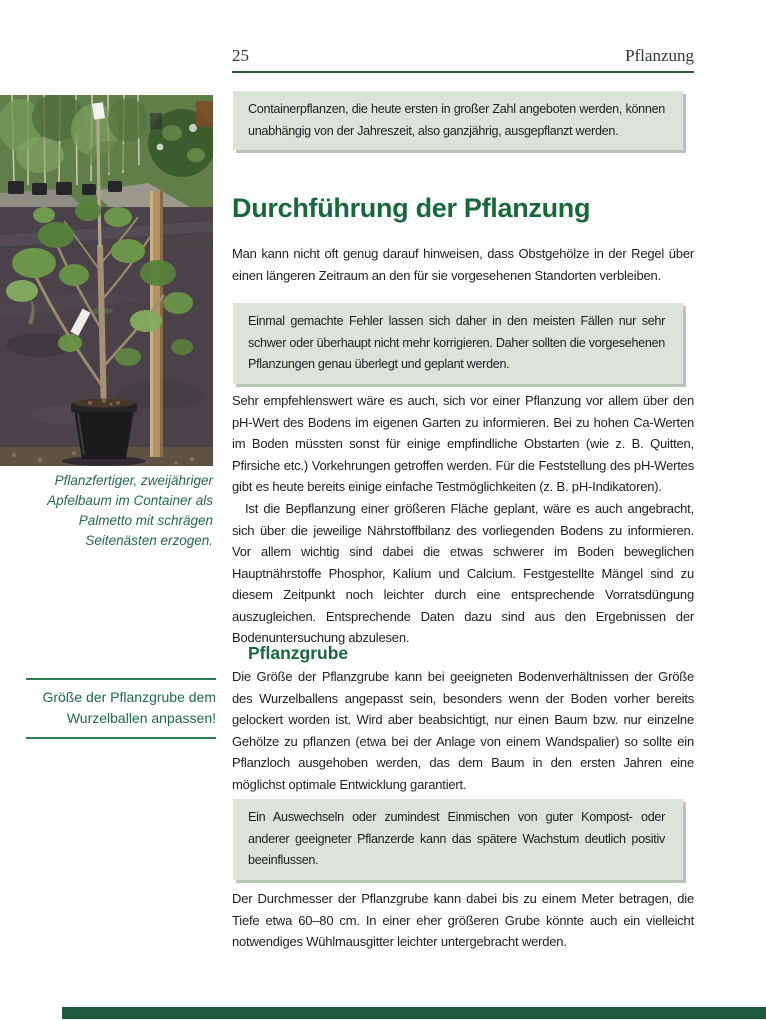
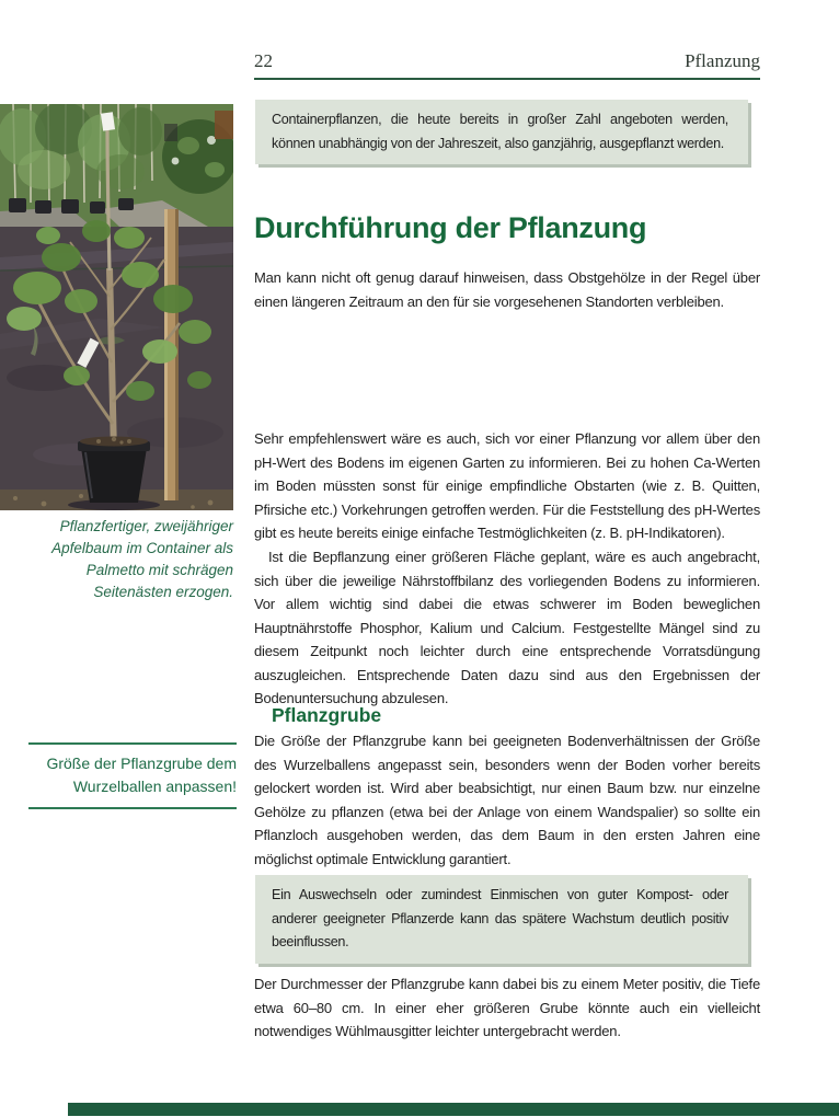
- 25
+ 22
  Pflanzung
  Pflanzfertiger, zweijähriger
  Apfelbaum im Container als
  Palmetto mit schrägen
  Seitenästen erzogen.
  Größe der Pflanzgrube dem
  Wurzelballen anpassen!
- Containerpflanzen, die heute ersten in großer Zahl angeboten werden, können unabhängig von der Jahreszeit, also ganzjährig, ausgepflanzt werden.
+ Containerpflanzen, die heute bereits in großer Zahl angeboten werden, können unabhängig von der Jahreszeit, also ganzjährig, ausgepflanzt werden.
  Durchführung der Pflanzung
  Man kann nicht oft genug darauf hinweisen, dass Obstgehölze in der Regel über einen längeren Zeitraum an den für sie vorgesehenen Standorten verbleiben.
- Einmal gemachte Fehler lassen sich daher in den meisten Fällen nur sehr schwer oder überhaupt nicht mehr korrigieren. Daher sollten die vorgesehenen Pflanzungen genau überlegt und geplant werden.
  Sehr empfehlenswert wäre es auch, sich vor einer Pflanzung vor allem über den pH-Wert des Bodens im eigenen Garten zu informieren. Bei zu hohen Ca-Werten im Boden müssten sonst für einige empfindliche Obstarten (wie z. B. Quitten, Pfirsiche etc.) Vorkehrungen getroffen werden. Für die Feststellung des pH-Wertes gibt es heute bereits einige einfache Testmöglichkeiten (z. B. pH-Indikatoren).
  Ist die Bepflanzung einer größeren Fläche geplant, wäre es auch angebracht, sich über die jeweilige Nährstoffbilanz des vorliegenden Bodens zu informieren. Vor allem wichtig sind dabei die etwas schwerer im Boden beweglichen Hauptnährstoffe Phosphor, Kalium und Calcium. Festgestellte Mängel sind zu diesem Zeitpunkt noch leichter durch eine entsprechende Vorratsdüngung auszugleichen. Entsprechende Daten dazu sind aus den Ergebnissen der Bodenuntersuchung abzulesen.
  Pflanzgrube
  Die Größe der Pflanzgrube kann bei geeigneten Bodenverhältnissen der Größe des Wurzelballens angepasst sein, besonders wenn der Boden vorher bereits gelockert worden ist. Wird aber beabsichtigt, nur einen Baum bzw. nur einzelne Gehölze zu pflanzen (etwa bei der Anlage von einem Wandspalier) so sollte ein Pflanzloch ausgehoben werden, das dem Baum in den ersten Jahren eine möglichst optimale Entwicklung garantiert.
  Ein Auswechseln oder zumindest Einmischen von guter Kompost- oder anderer geeigneter Pflanzerde kann das spätere Wachstum deutlich positiv beeinflussen.
- Der Durchmesser der Pflanzgrube kann dabei bis zu einem Meter betragen, die Tiefe etwa 60–80 cm. In einer eher größeren Grube könnte auch ein vielleicht notwendiges Wühlmausgitter leichter untergebracht werden.
+ Der Durchmesser der Pflanzgrube kann dabei bis zu einem Meter positiv, die Tiefe etwa 60–80 cm. In einer eher größeren Grube könnte auch ein vielleicht notwendiges Wühlmausgitter leichter untergebracht werden.
